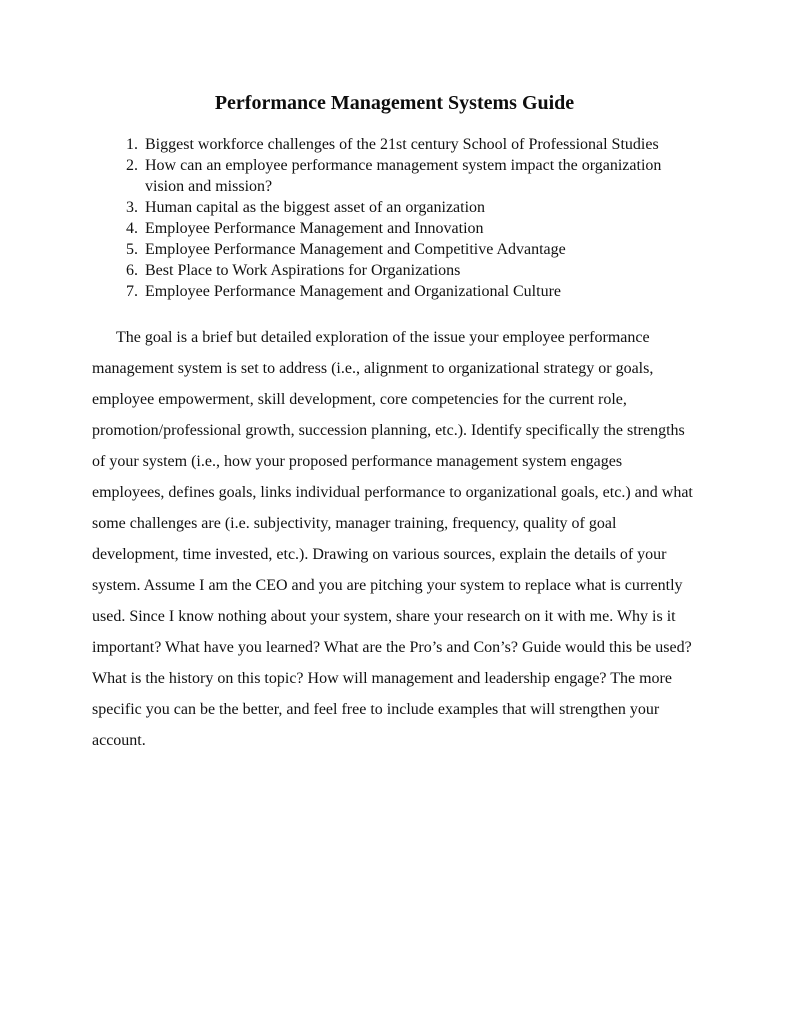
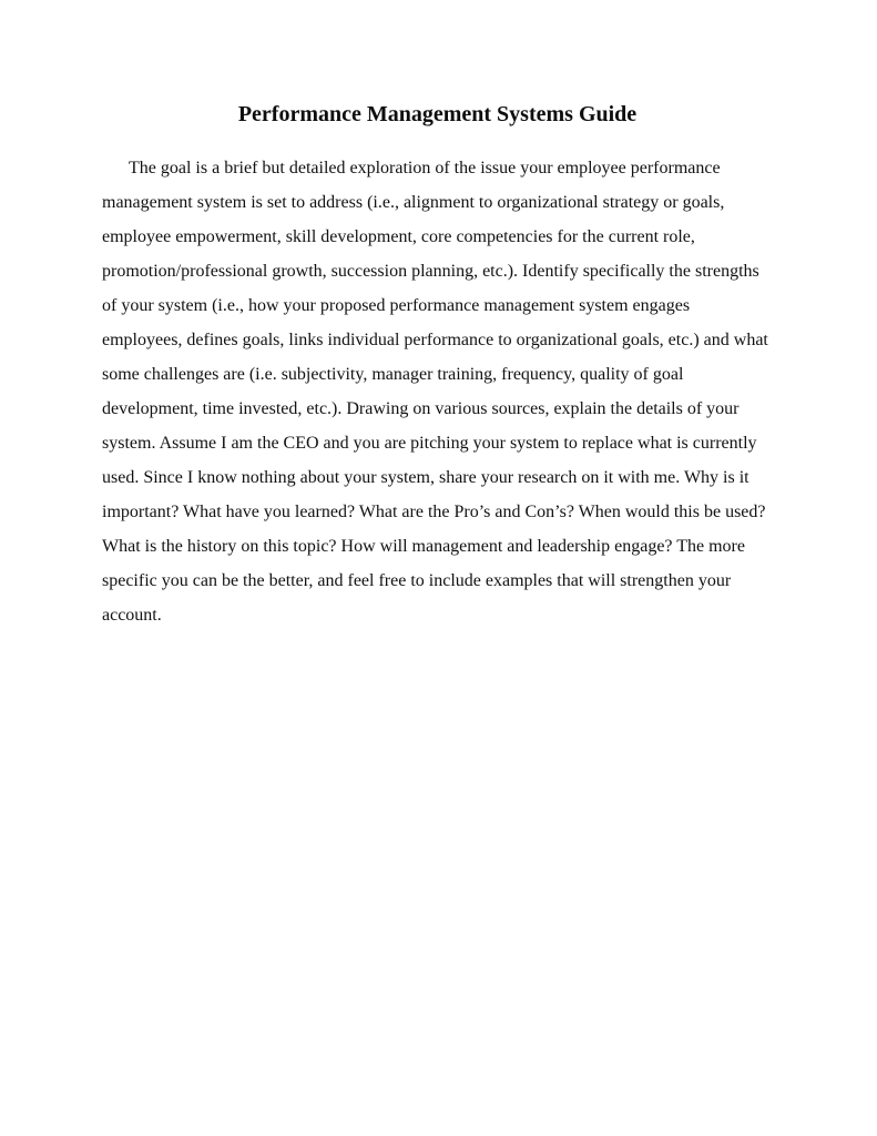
  Performance Management Systems Guide
- Biggest workforce challenges of the 21st century School of Professional Studies
- How can an employee performance management system impact the organization vision and mission?
- Human capital as the biggest asset of an organization
- Employee Performance Management and Innovation
- Employee Performance Management and Competitive Advantage
- Best Place to Work Aspirations for Organizations
- Employee Performance Management and Organizational Culture
- The goal is a brief but detailed exploration of the issue your employee performance management system is set to address (i.e., alignment to organizational strategy or goals, employee empowerment, skill development, core competencies for the current role, promotion/professional growth, succession planning, etc.). Identify specifically the strengths of your system (i.e., how your proposed performance management system engages employees, defines goals, links individual performance to organizational goals, etc.) and what some challenges are (i.e. subjectivity, manager training, frequency, quality of goal development, time invested, etc.). Drawing on various sources, explain the details of your system. Assume I am the CEO and you are pitching your system to replace what is currently used. Since I know nothing about your system, share your research on it with me. Why is it important? What have you learned? What are the Pro’s and Con’s? Guide would this be used? What is the history on this topic? How will management and leadership engage? The more specific you can be the better, and feel free to include examples that will strengthen your account.
+ The goal is a brief but detailed exploration of the issue your employee performance management system is set to address (i.e., alignment to organizational strategy or goals, employee empowerment, skill development, core competencies for the current role, promotion/professional growth, succession planning, etc.). Identify specifically the strengths of your system (i.e., how your proposed performance management system engages employees, defines goals, links individual performance to organizational goals, etc.) and what some challenges are (i.e. subjectivity, manager training, frequency, quality of goal development, time invested, etc.). Drawing on various sources, explain the details of your system. Assume I am the CEO and you are pitching your system to replace what is currently used. Since I know nothing about your system, share your research on it with me. Why is it important? What have you learned? What are the Pro’s and Con’s? When would this be used? What is the history on this topic? How will management and leadership engage? The more specific you can be the better, and feel free to include examples that will strengthen your account.
